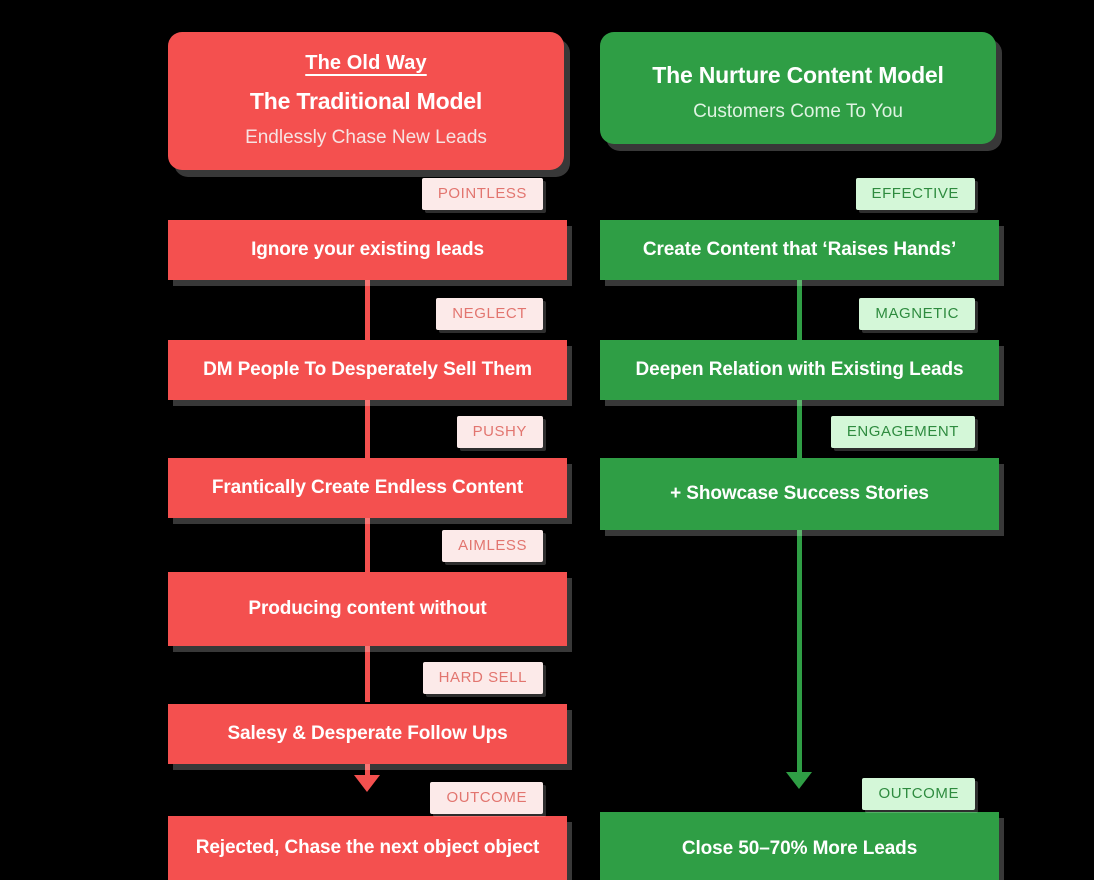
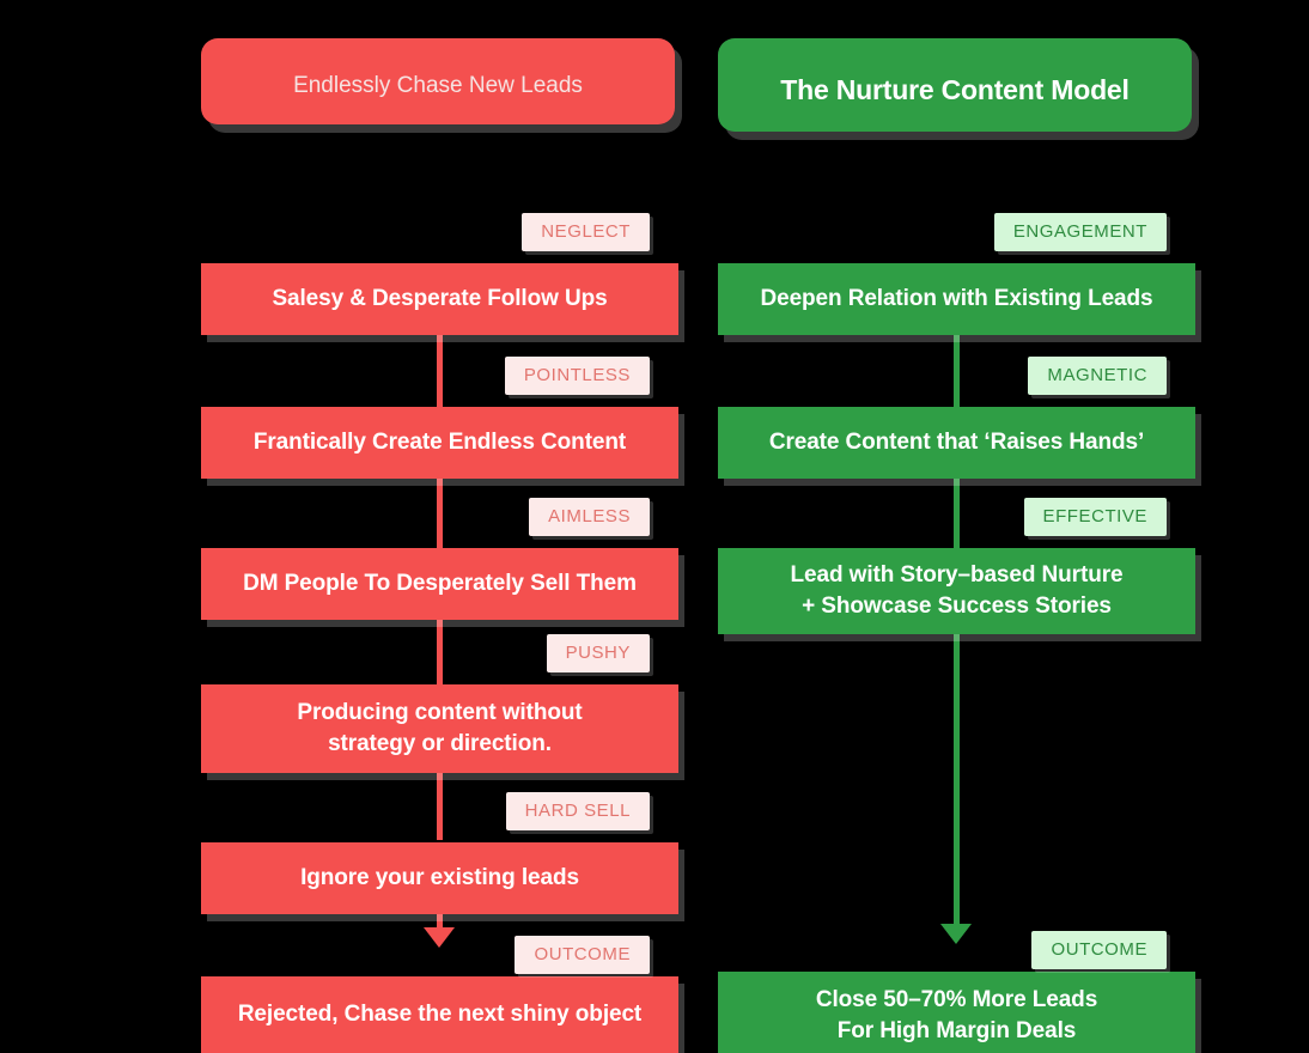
- The Old Way
- The Traditional Model
  Endlessly Chase New Leads
- POINTLESS
+ NEGLECT
- Ignore your existing leads
+ Salesy & Desperate Follow Ups
- NEGLECT
+ POINTLESS
- DM People To Desperately Sell Them
+ Frantically Create Endless Content
- PUSHY
+ AIMLESS
- Frantically Create Endless Content
+ DM People To Desperately Sell Them
- AIMLESS
+ PUSHY
  Producing content without
+ strategy or direction.
  HARD SELL
- Salesy & Desperate Follow Ups
+ Ignore your existing leads
  OUTCOME
- Rejected, Chase the next object object
+ Rejected, Chase the next shiny object
  The Nurture Content Model
- Customers Come To You
- EFFECTIVE
+ ENGAGEMENT
- Create Content that ‘Raises Hands’
+ Deepen Relation with Existing Leads
  MAGNETIC
- Deepen Relation with Existing Leads
+ Create Content that ‘Raises Hands’
- ENGAGEMENT
+ EFFECTIVE
+ Lead with Story–based Nurture
  + Showcase Success Stories
  OUTCOME
  Close 50–70% More Leads
+ For High Margin Deals
